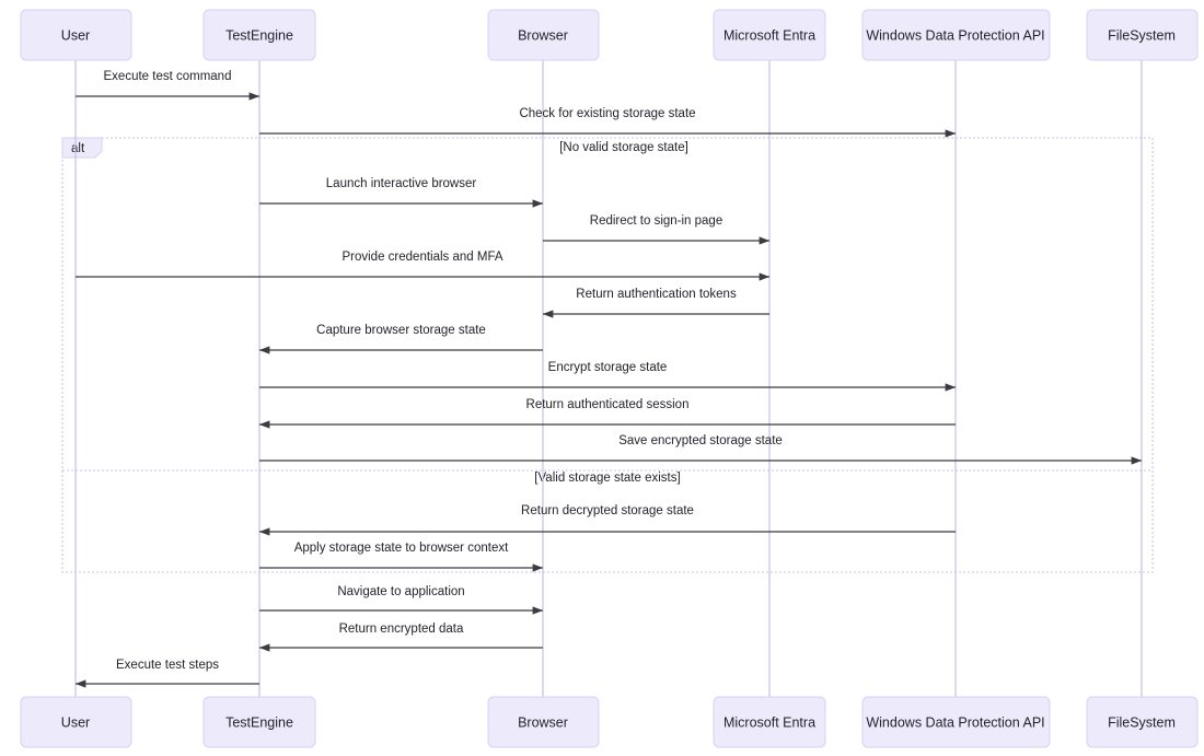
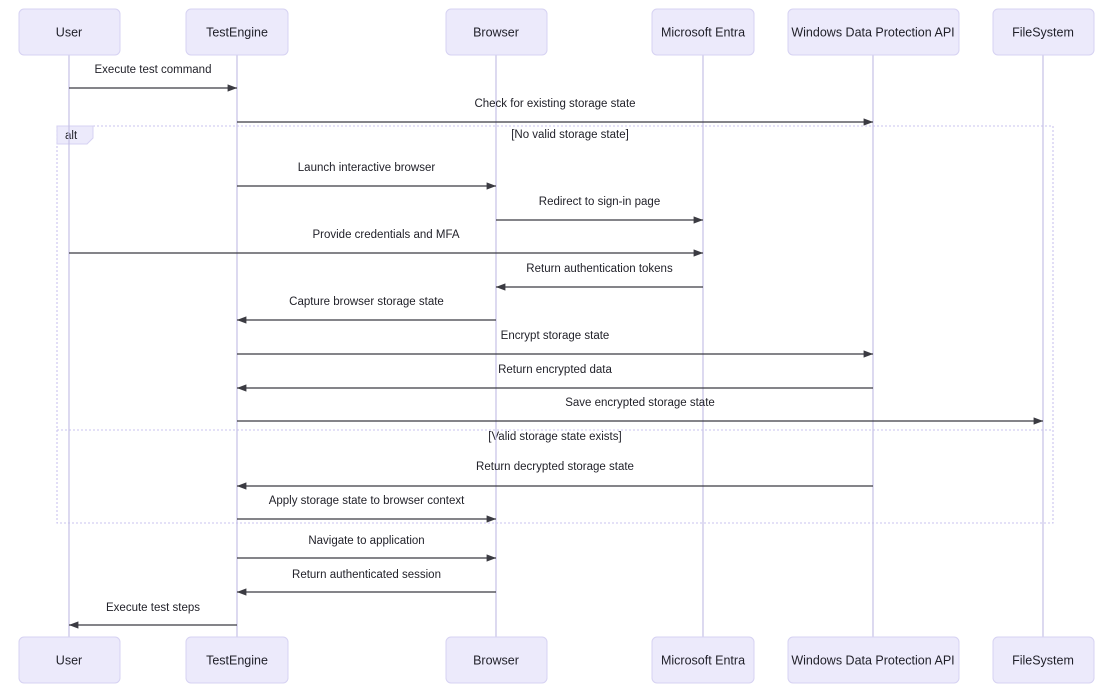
  alt
  [No valid storage state]
  [Valid storage state exists]
  Execute test command
  Check for existing storage state
  Launch interactive browser
  Redirect to sign-in page
  Provide credentials and MFA
  Return authentication tokens
  Capture browser storage state
  Encrypt storage state
- Return authenticated session
+ Return encrypted data
  Save encrypted storage state
  Return decrypted storage state
  Apply storage state to browser context
  Navigate to application
- Return encrypted data
+ Return authenticated session
  Execute test steps
  User
  TestEngine
  Browser
  Microsoft Entra
  Windows Data Protection API
  FileSystem
  User
  TestEngine
  Browser
  Microsoft Entra
  Windows Data Protection API
  FileSystem
